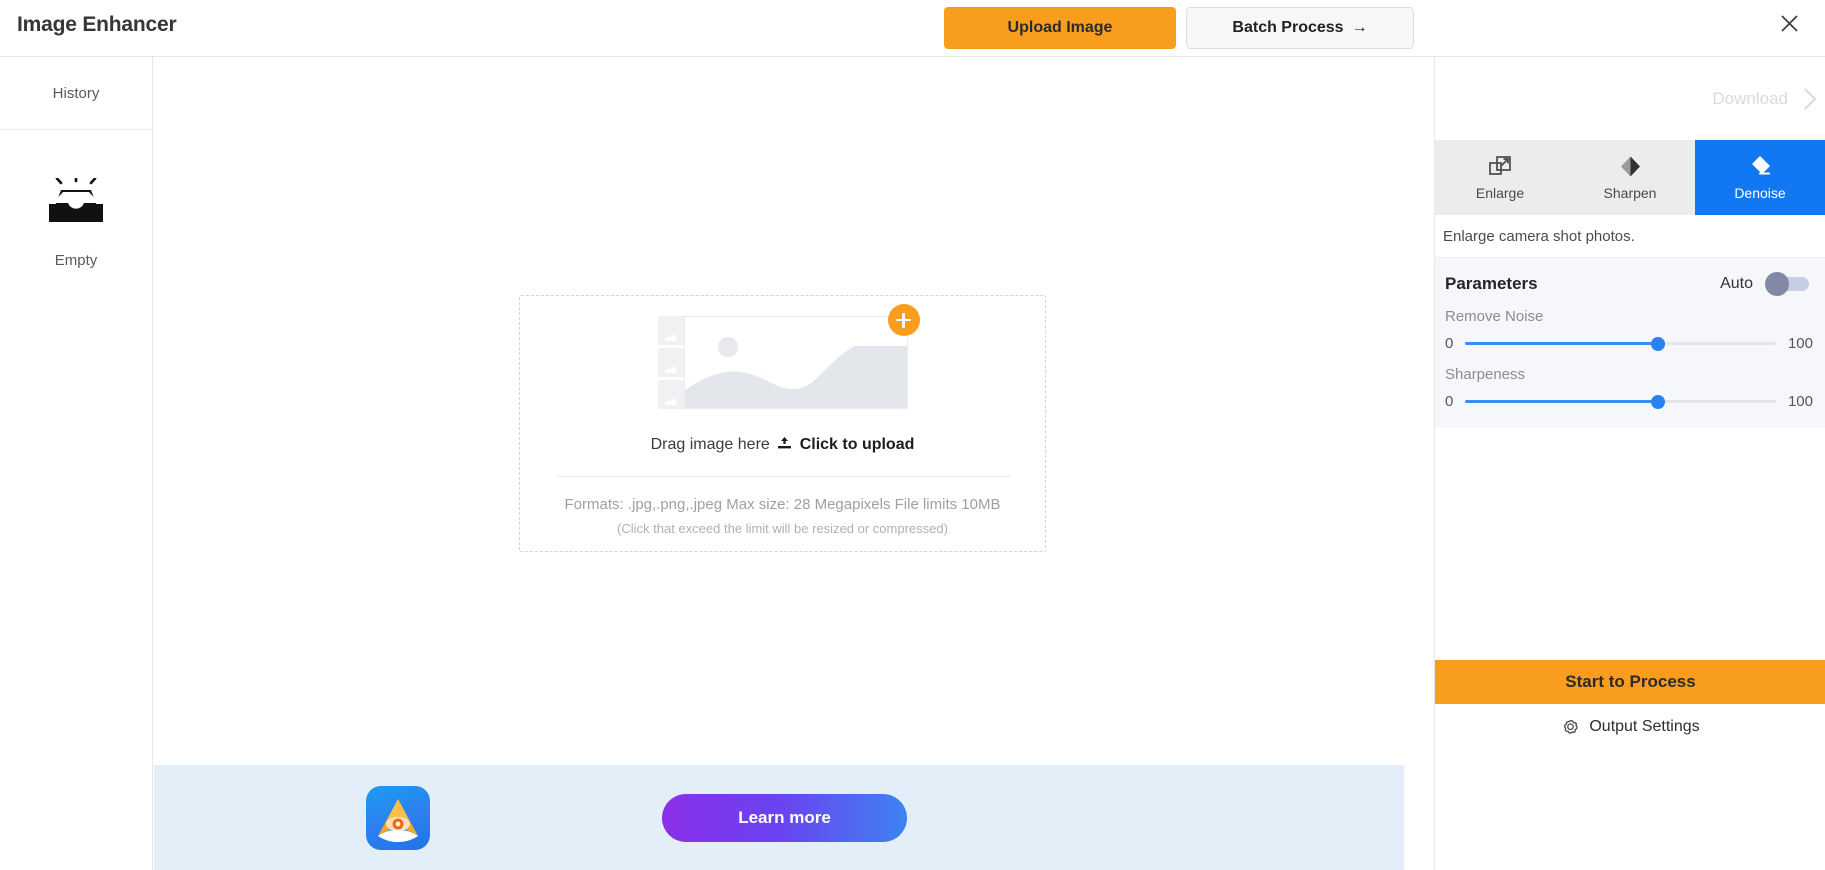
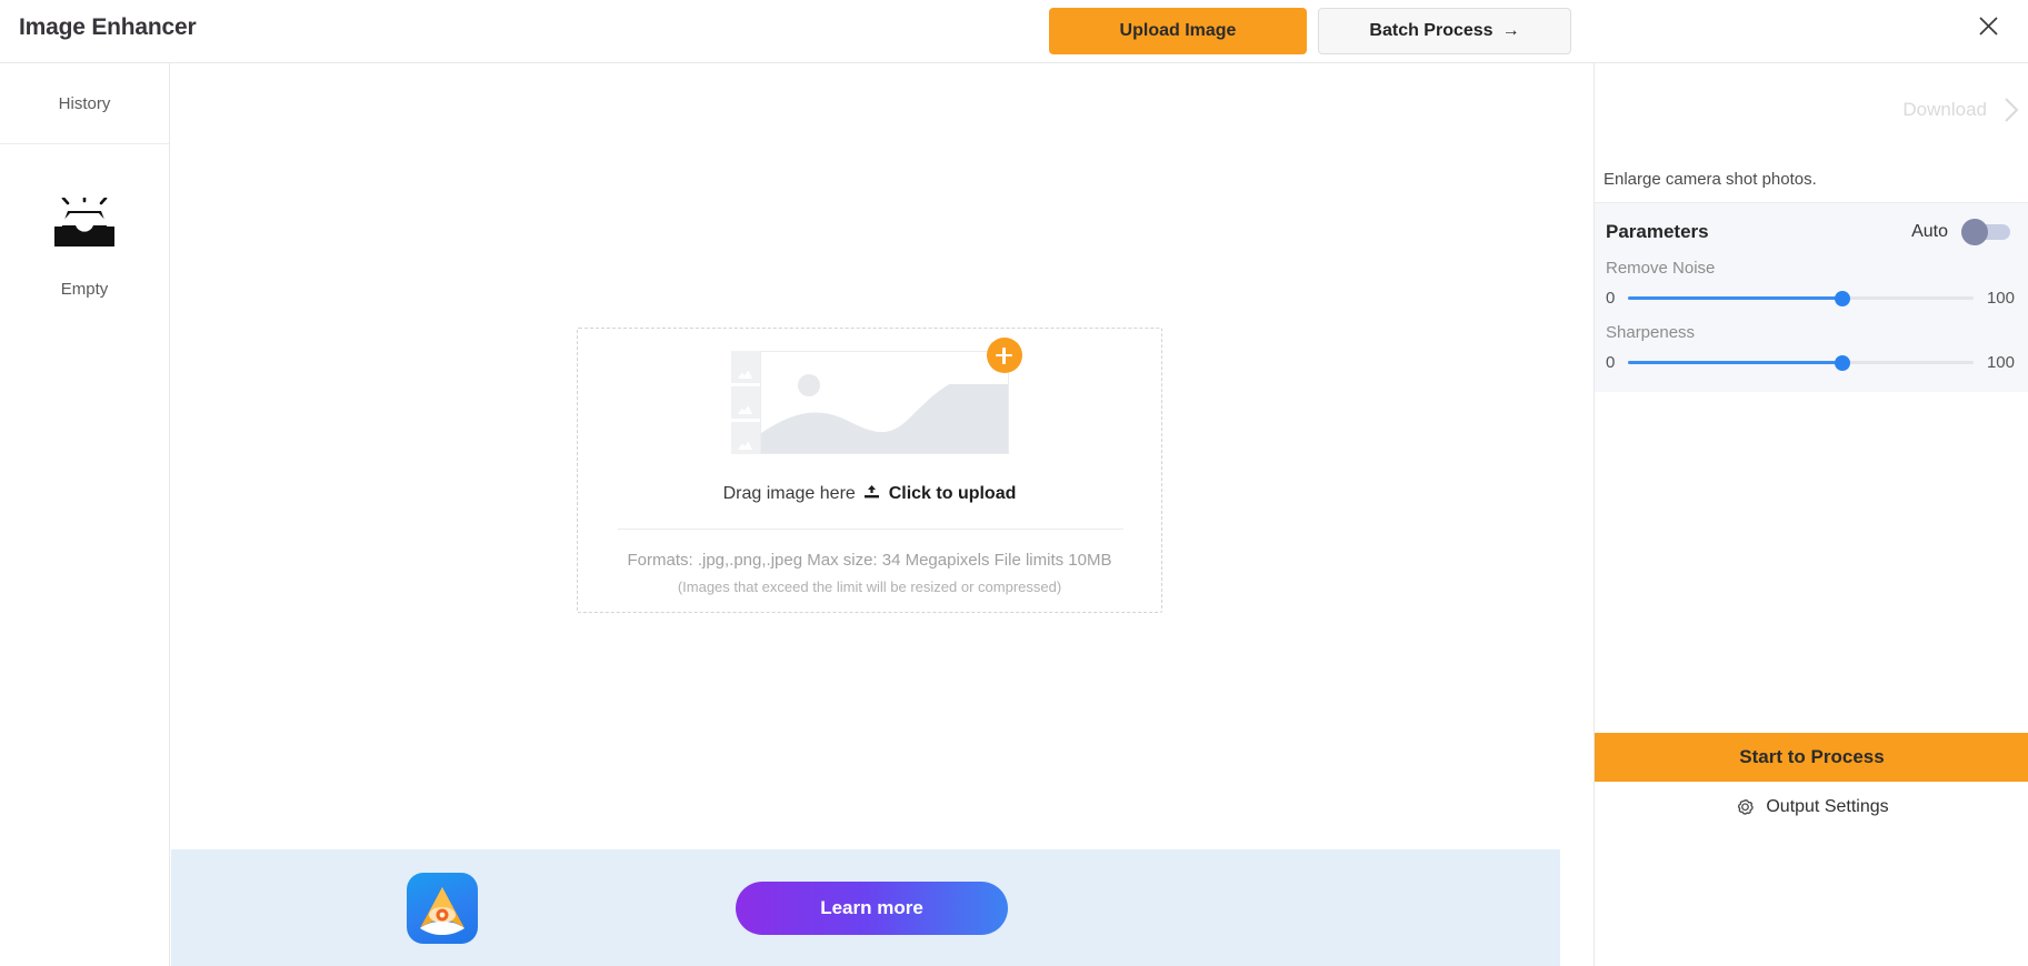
  Image Enhancer
  Upload Image
  Batch Process
  →
  History
  Empty
  Drag image here Click to upload
- Formats: .jpg,.png,.jpeg Max size: 28 Megapixels File limits 10MB
+ Formats: .jpg,.png,.jpeg Max size: 34 Megapixels File limits 10MB
- (Click that exceed the limit will be resized or compressed)
+ (Images that exceed the limit will be resized or compressed)
  Learn more
  Download
- Enlarge
- Sharpen
- Denoise
  Enlarge camera shot photos.
  Parameters
  Auto
  Remove Noise
  0
  100
  Sharpeness
  0
  100
  Start to Process
  Output Settings
